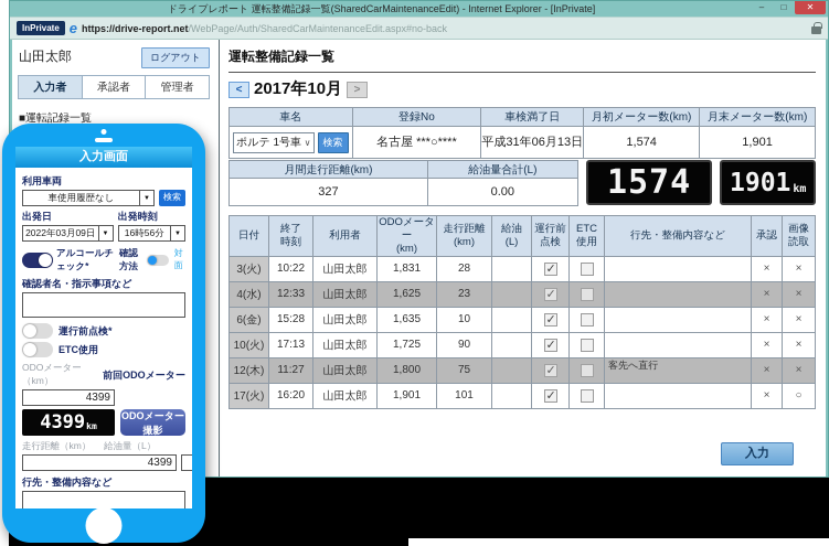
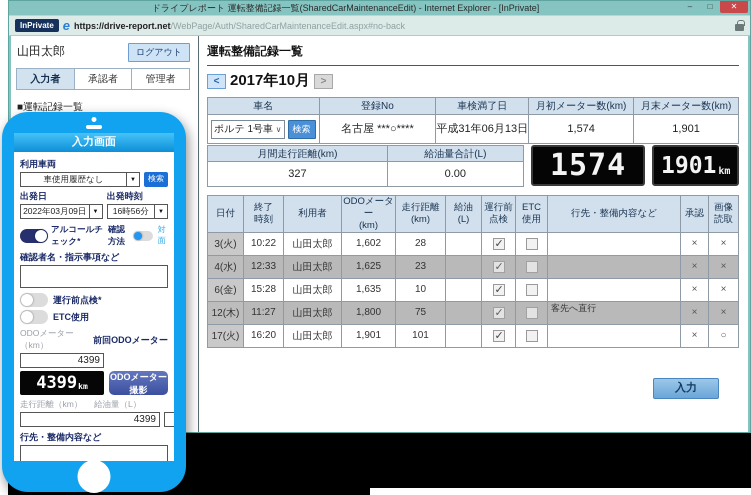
  ドライブレポート 運転整備記録一覧(SharedCarMaintenanceEdit) - Internet Explorer - [InPrivate]
  –
  □
  ✕
  InPrivate
  e
  https://drive-report.net/WebPage/Auth/SharedCarMaintenanceEdit.aspx#no-back
  山田太郎
  ログアウト
  入力者
  承認者
  管理者
  ■運転記録一覧
  運転整備記録一覧
  <
  2017年10月
  >
  車名	登録No	車検満了日	月初メーター数(km)	月末メーター数(km)
  ポルテ 1号車 ∨ 検索	名古屋 ***○****	平成31年06月13日	1,574	1,901
  月間走行距離(km)	給油量合計(L)
  327	0.00
  1574
  1901
  km
  日付	終了 時刻	利用者	ODOメーター (km)	走行距離 (km)	給油 (L)	運行前 点検	ETC 使用	行先・整備内容など	承認	画像 読取
- 3(火)	10:22	山田太郎	1,831	28					×	×
+ 3(火)	10:22	山田太郎	1,602	28					×	×
  4(水)	12:33	山田太郎	1,625	23					×	×
  6(金)	15:28	山田太郎	1,635	10					×	×
- 10(火)	17:13	山田太郎	1,725	90					×	×
  12(木)	11:27	山田太郎	1,800	75				客先へ直行	×	×
  17(火)	16:20	山田太郎	1,901	101					×	○
  入力
  入力画面
  利用車両
  車使用履歴なし
  検索
  出発日
  出発時刻
  2022年03月09日
  16時56分
  アルコールチェック*
  確認方法
  対面
  確認者名・指示事項など
  運行前点検*
  ETC使用
  ODOメーター（km）
  前回ODOメーター
  4399
  4399
  km
  ODOメーター撮影
  走行距離（km）
  給油量（L）
  4399
  行先・整備内容など
